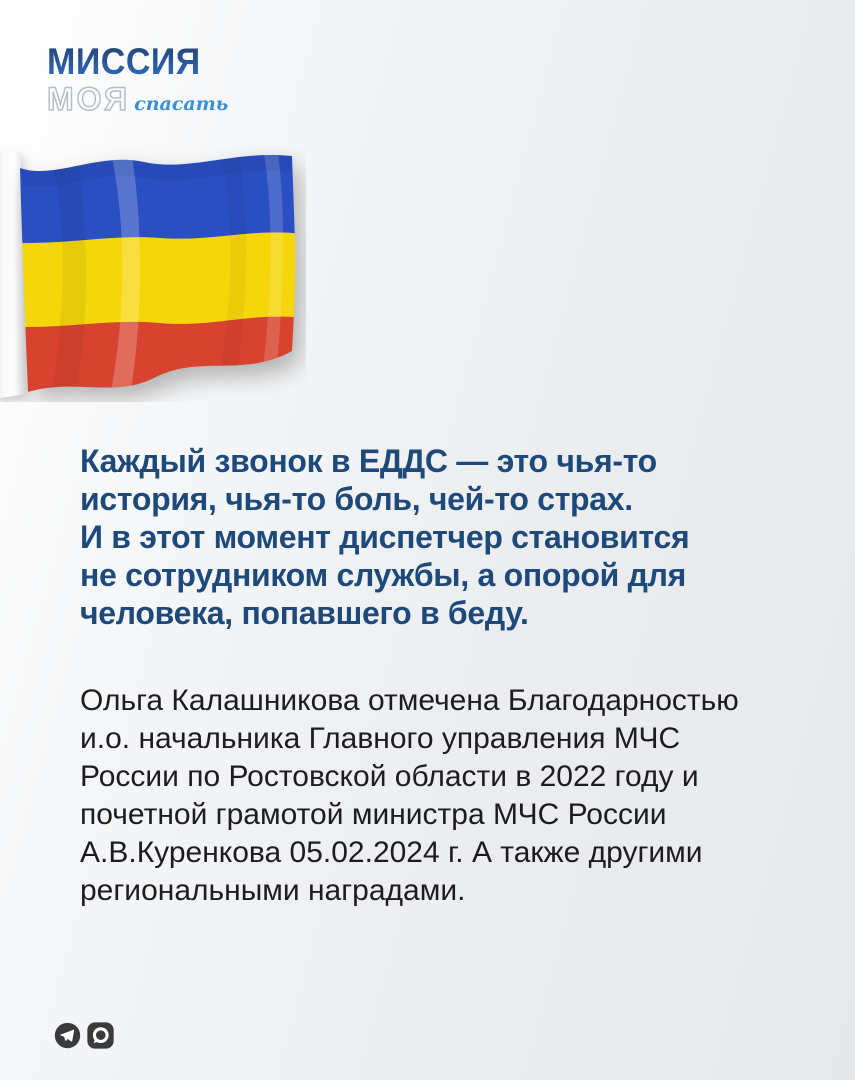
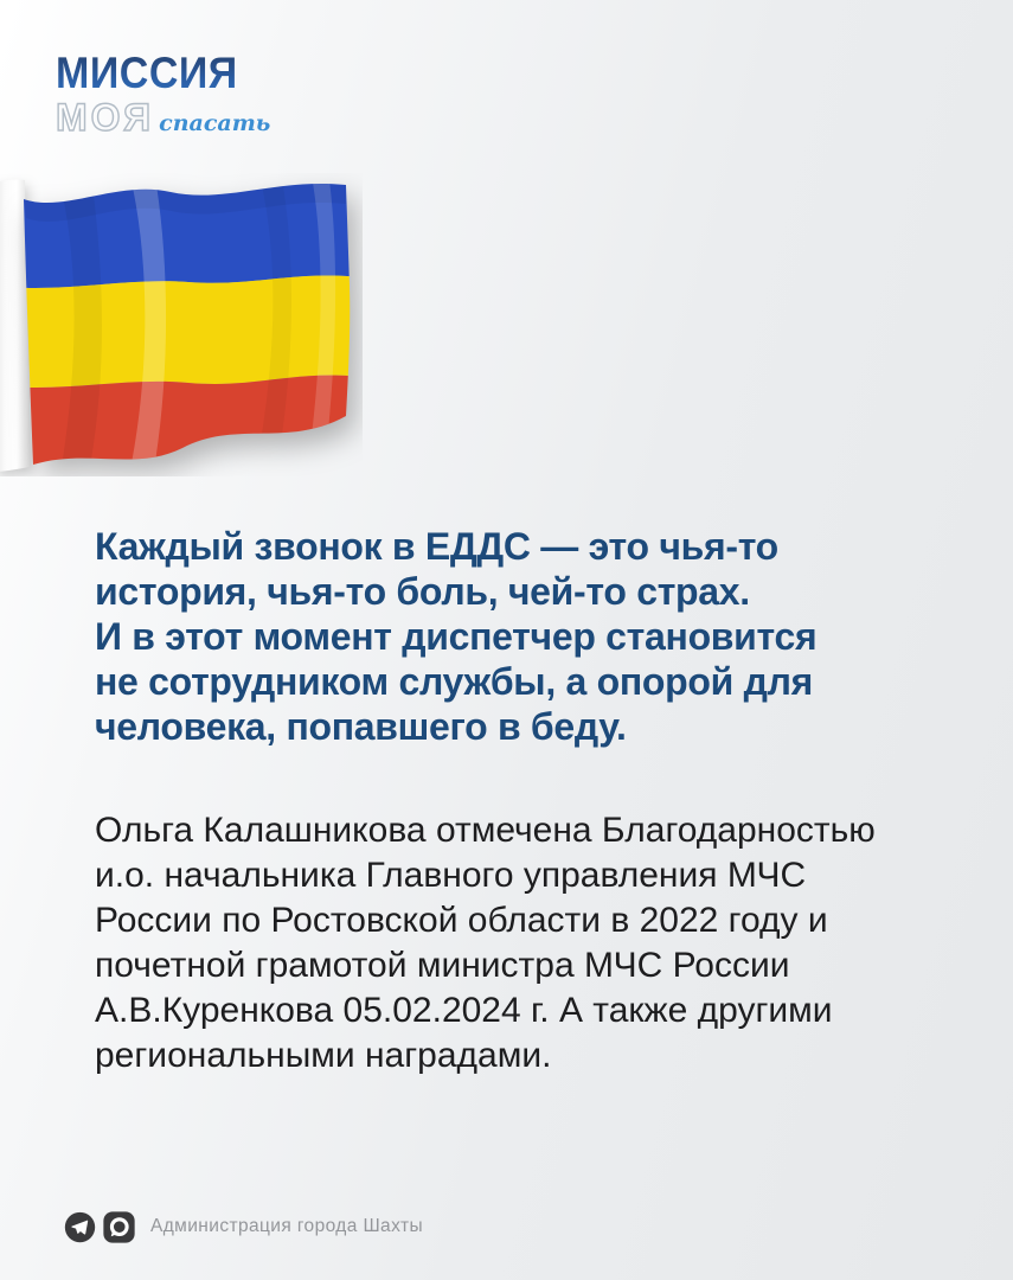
  МИССИЯ
  МОЯ
  спасать
  Каждый звонок в ЕДДС — это чья-то
  история, чья-то боль, чей-то страх.
  И в этот момент диспетчер становится
  не сотрудником службы, а опорой для
  человека, попавшего в беду.
  Ольга Калашникова отмечена Благодарностью
  и.о. начальника Главного управления МЧС
  России по Ростовской области в 2022 году и
  почетной грамотой министра МЧС России
  А.В.Куренкова 05.02.2024 г. А также другими
  региональными наградами.
+ Администрация города Шахты
